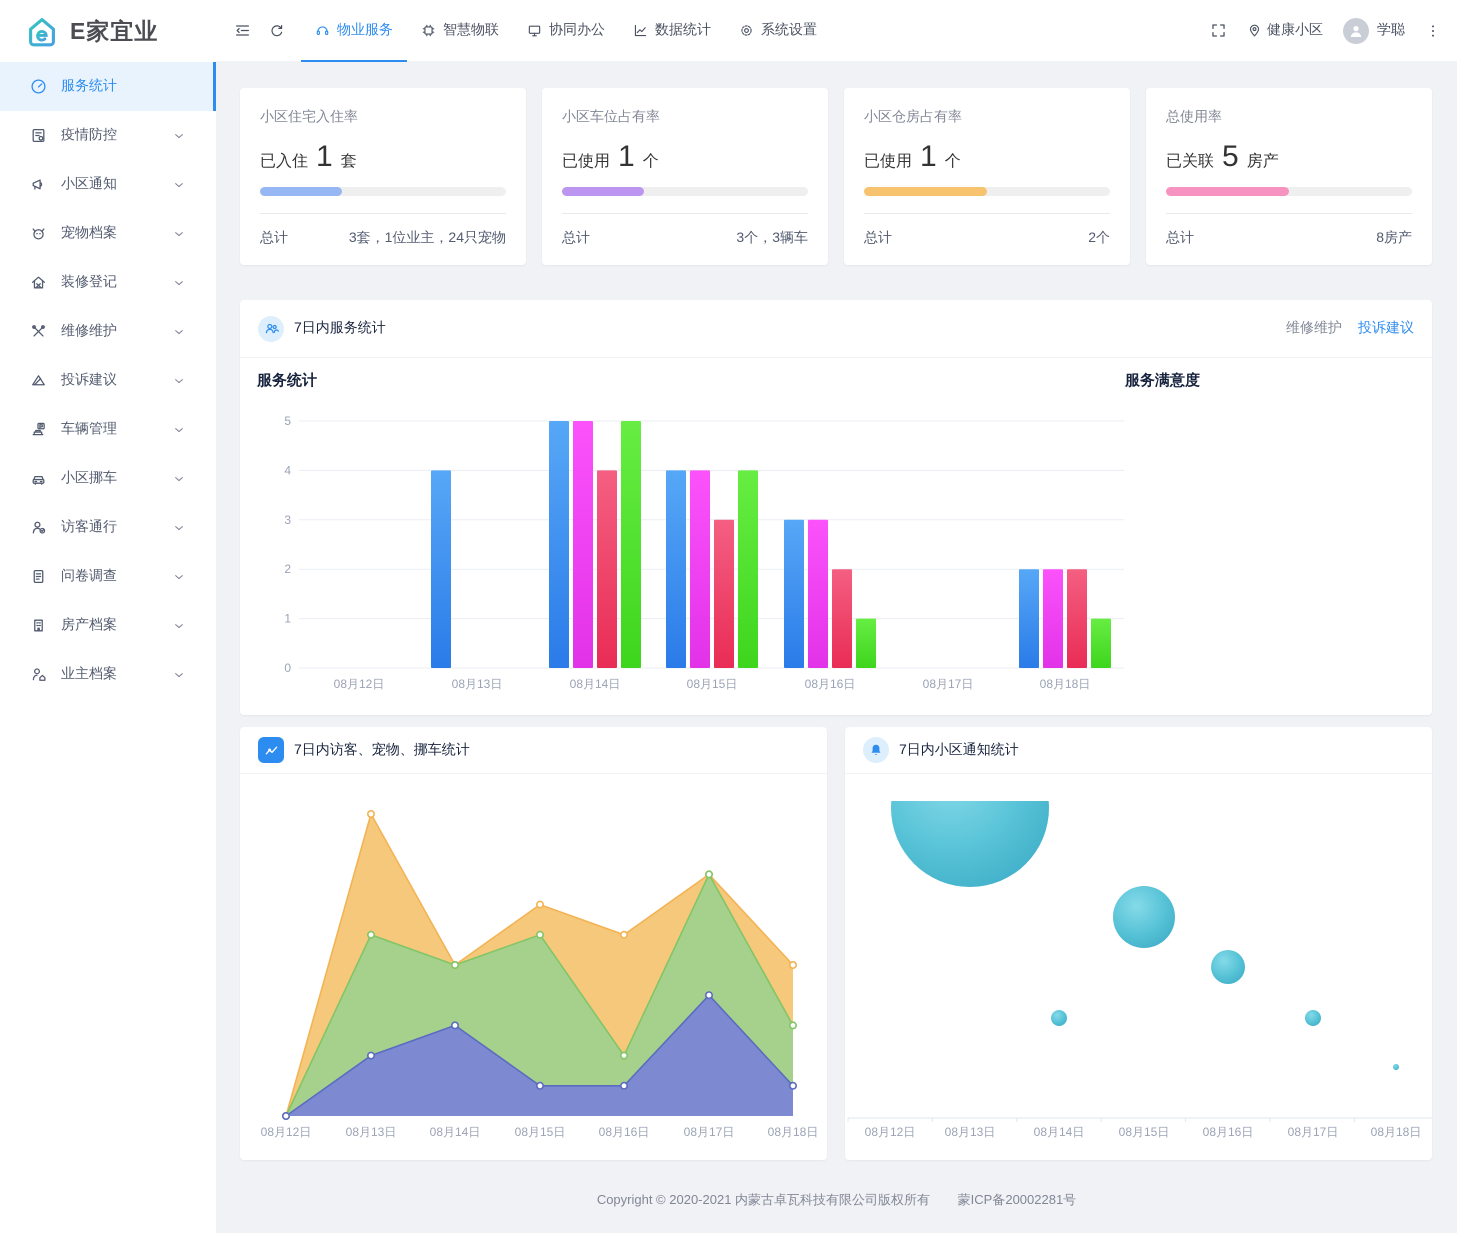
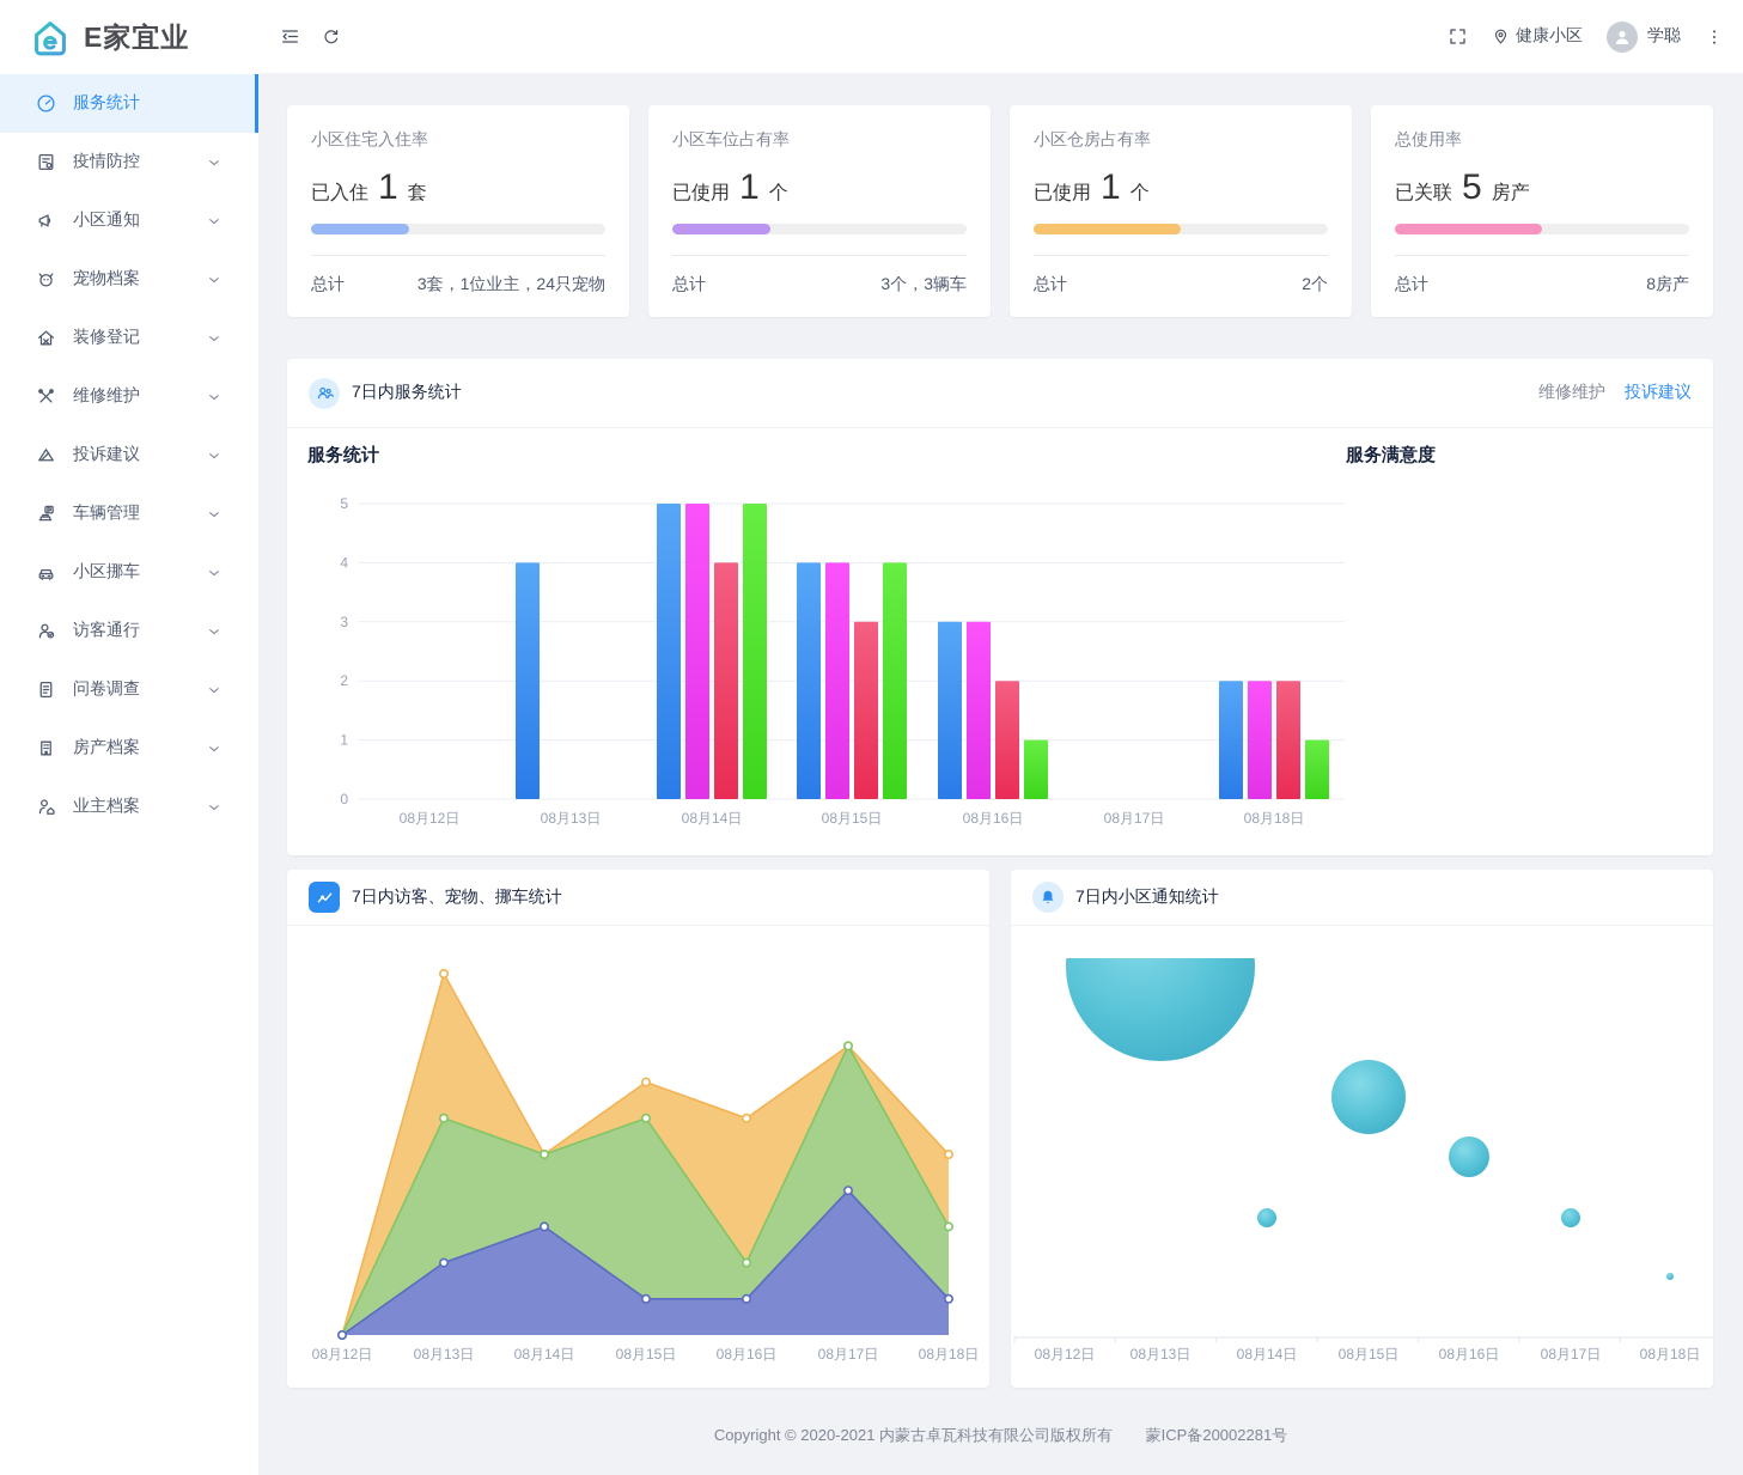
  E家宜业
  服务统计
  疫情防控
  小区通知
  宠物档案
  装修登记
  维修维护
  投诉建议
  车辆管理
  小区挪车
  访客通行
  问卷调查
  房产档案
  业主档案
- 物业服务
- 智慧物联
- 协同办公
- 数据统计
- 系统设置
  健康小区
  学聪
  小区住宅入住率
  已入住
  1
  套
  总计
  3套，1位业主，24只宠物
  小区车位占有率
  已使用
  1
  个
  总计
  3个，3辆车
  小区仓房占有率
  已使用
  1
  个
  总计
  2个
  总使用率
  已关联
  5
  房产
  总计
  8房产
  7日内服务统计
  维修维护
  投诉建议
  服务统计
  服务满意度
  0
  1
  2
  3
  4
  5
  08月12日
  08月13日
  08月14日
  08月15日
  08月16日
  08月17日
  08月18日
  7日内访客、宠物、挪车统计
  08月12日
  08月13日
  08月14日
  08月15日
  08月16日
  08月17日
  08月18日
  7日内小区通知统计
  08月12日
  08月13日
  08月14日
  08月15日
  08月16日
  08月17日
  08月18日
  Copyright © 2020-2021 内蒙古卓瓦科技有限公司版权所有 蒙ICP备20002281号
